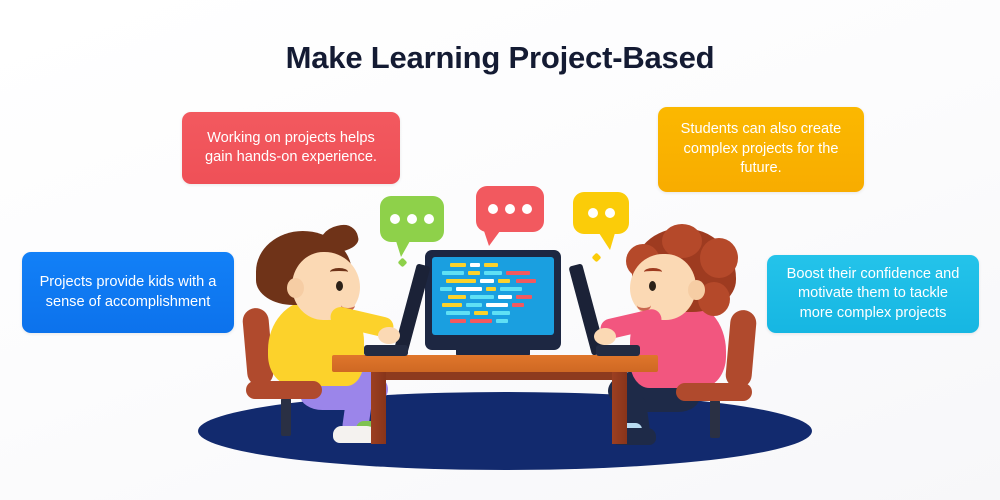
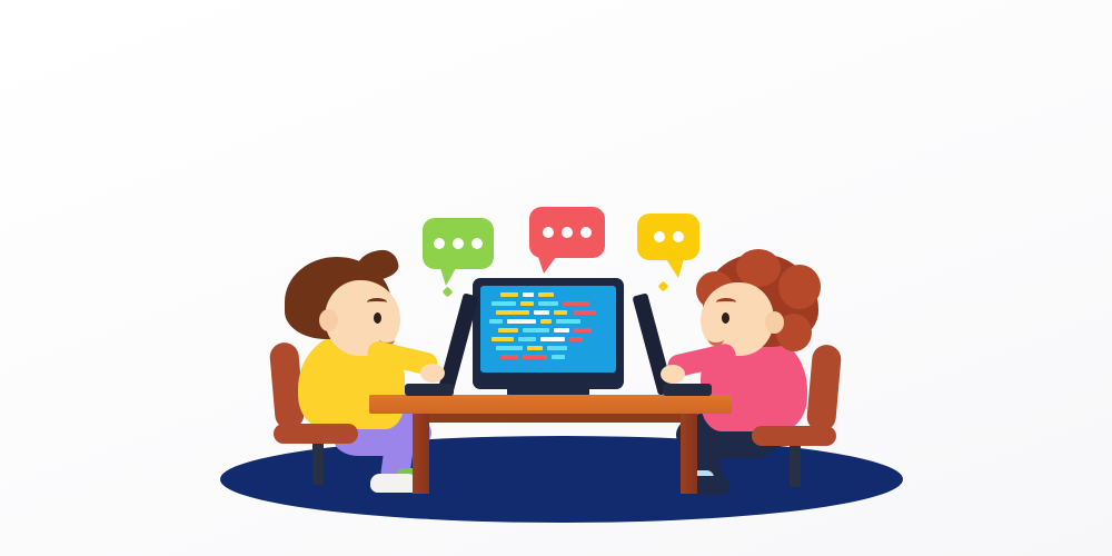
- Make Learning Project-Based
- Working on projects helps gain hands-on experience.
- Students can also create complex projects for the future.
- Projects provide kids with a sense of accomplishment
- Boost their confidence and motivate them to tackle more complex projects
